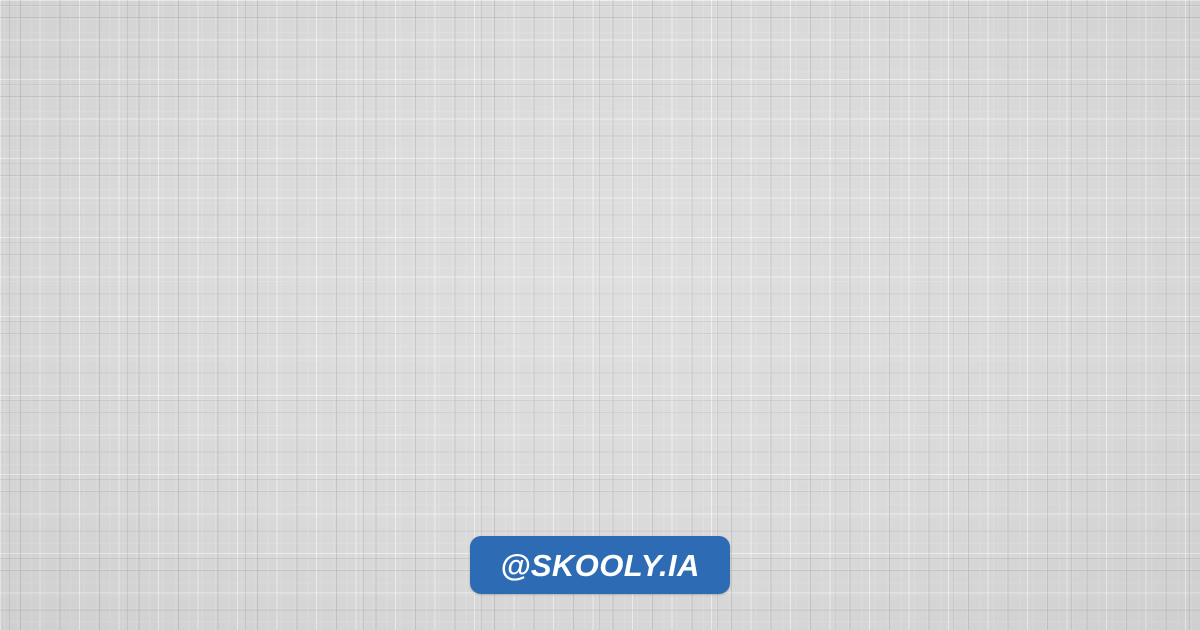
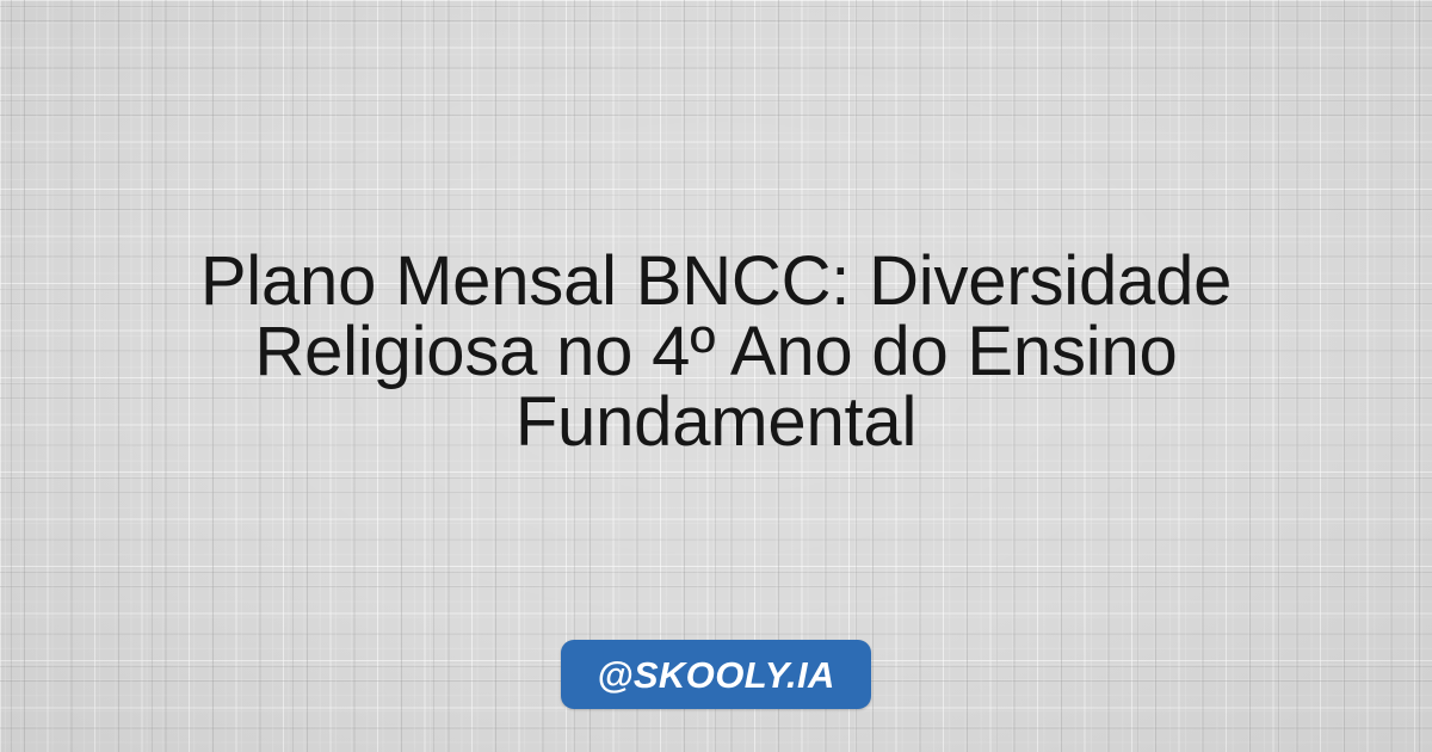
+ Plano Mensal BNCC: Diversidade Religiosa no 4º Ano do Ensino Fundamental
  @SKOOLY.IA
